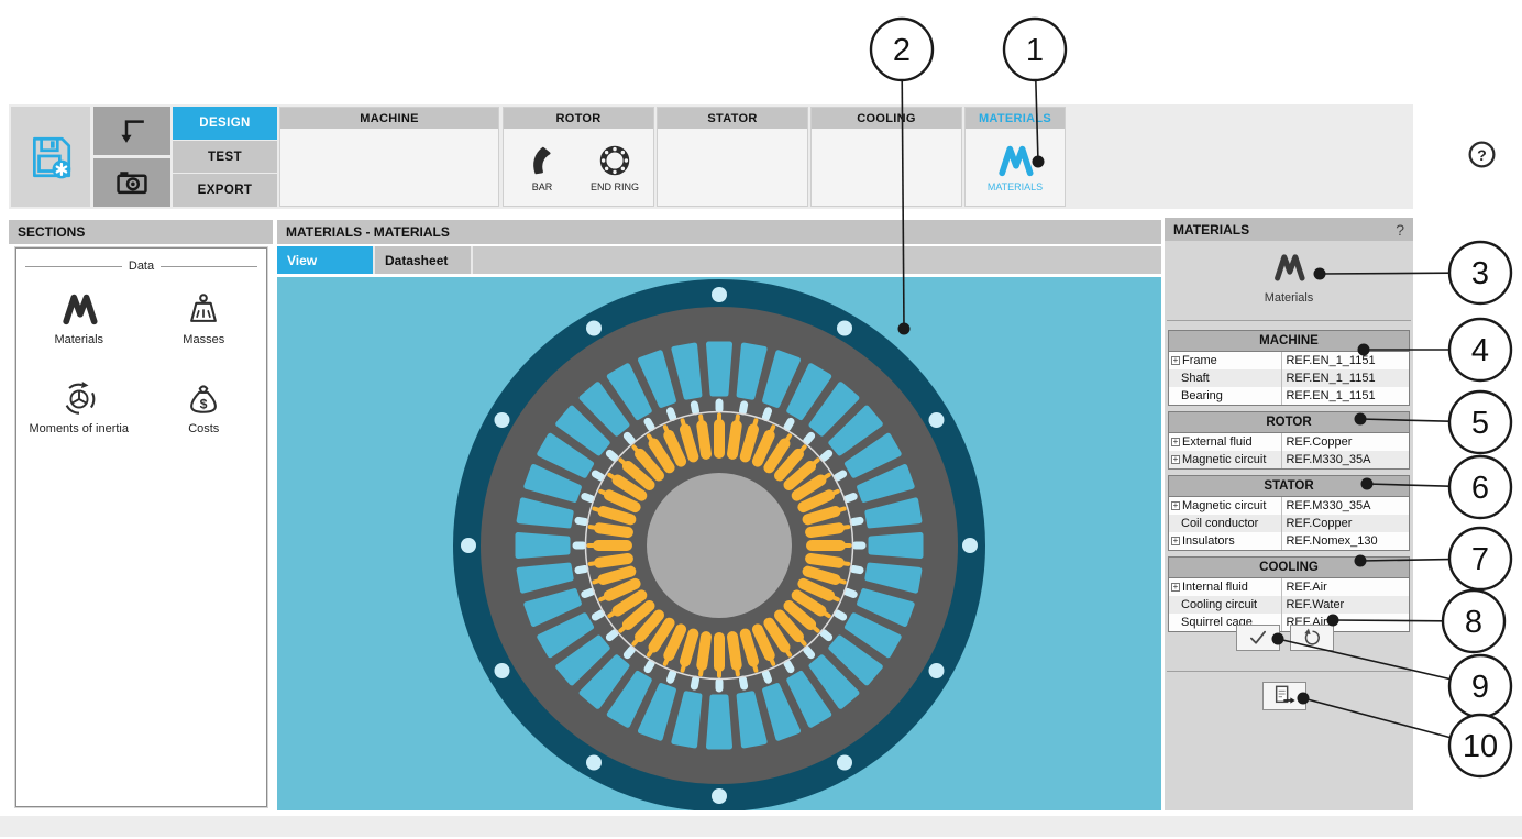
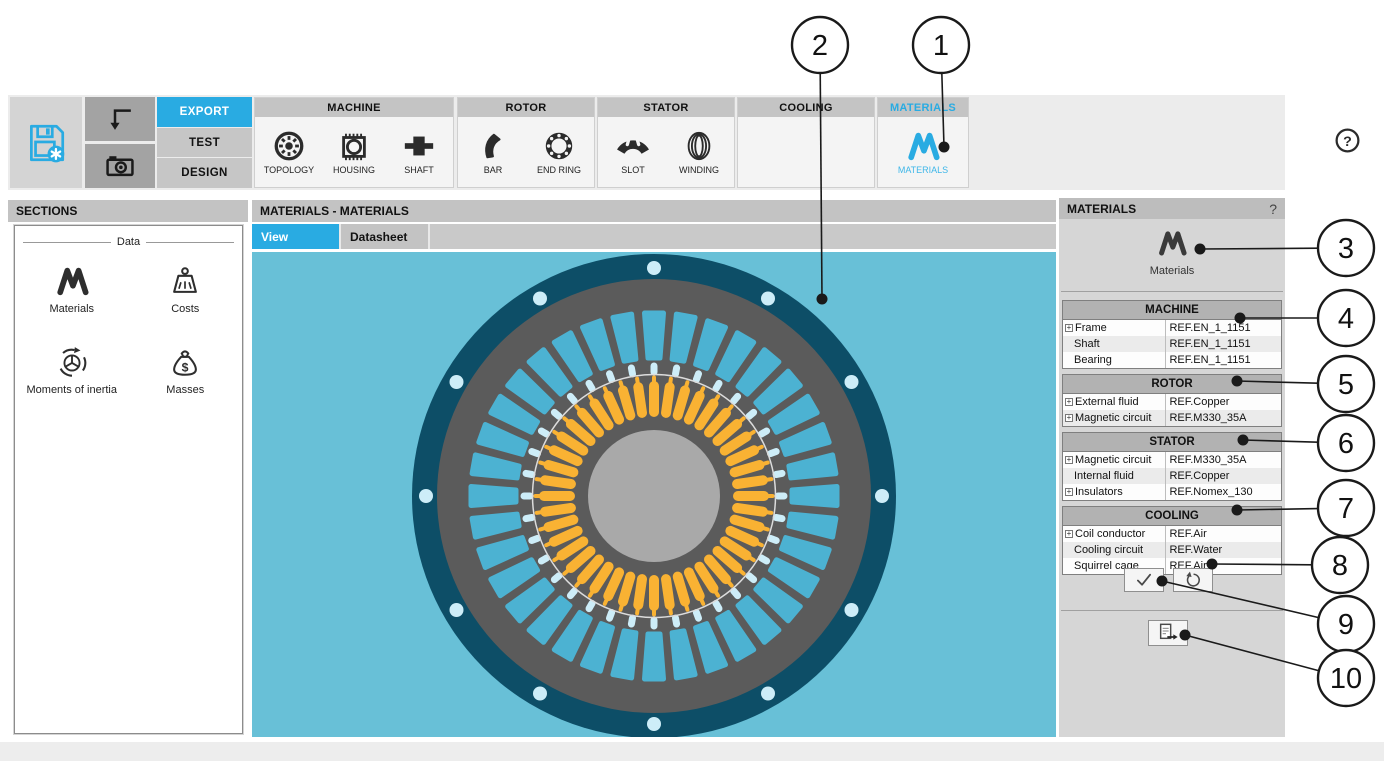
- DESIGN
+ EXPORT
  TEST
- EXPORT
+ DESIGN
  MACHINE
+ TOPOLOGY
+ HOUSING
+ SHAFT
  ROTOR
  BAR
  END RING
  STATOR
+ SLOT
+ WINDING
  COOLIG
  MATERIALS
  MATERIALS
  ?
  SECTIONS
  Data
  Materials
- Masses
+ Costs
  Moments of inertia
  $
- Costs
+ Masses
  MATERIALS - MATERIALS
  View
  Datasheet
  MATERIALS
  ?
  Materials
  MACHINE
  +
  Frame
  REF.EN_1_1151
  Shaft
  REF.EN_1_1151
  Bearing
  REF.EN_1_1151
  ROTOR
  +
  External fluid
  REF.Copper
  +
  Magnetic circuit
  REF.M330_35A
  STATOR
  +
  Magnetic circuit
  REF.M330_35A
- Coil conductor
+ Internal fluid
  REF.Copper
  +
  Insulators
  REF.Nomex_130
  COOLING
  +
- Internal fluid
+ Coil conductor
  REF.Air
  Cooling circuit
  REF.Water
  Squirrel cage
  REF.Air
  1
  2
  3
  4
  5
  6
  7
  8
  9
  10
